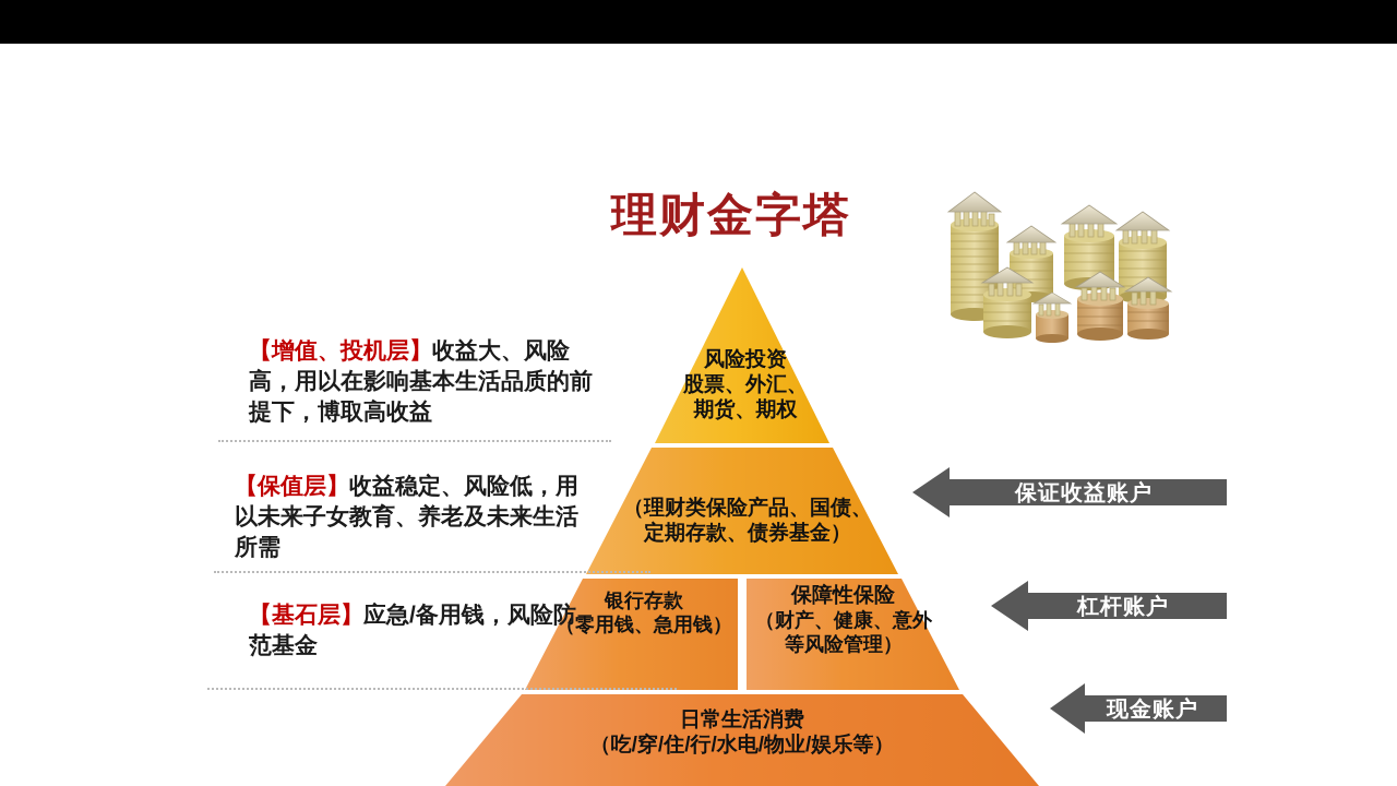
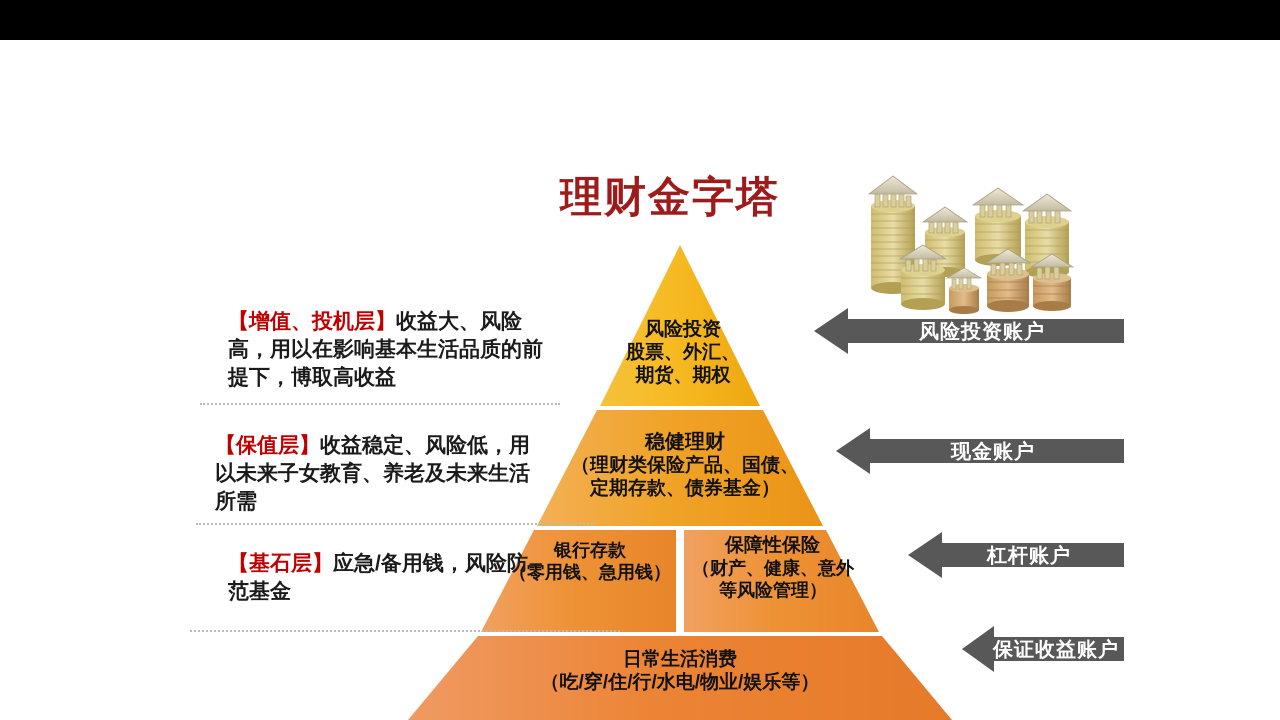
  理财金字塔
  风险投资
  股票、外汇、
  期货、期权
+ 稳健理财
  （理财类保险产品、国债、
  定期存款、债券基金）
  银行存款
  （零用钱、急用钱）
  保障性保险
  （财产、健康、意外
  等风险管理）
  日常生活消费
  （吃/穿/住/行/水电/物业/娱乐等）
  【增值、投机层】收益大、风险高，用以在影响基本生活品质的前提下，博取高收益
  【保值层】收益稳定、风险低，用以未来子女教育、养老及未来生活所需
  【基石层】应急/备用钱，风险防范基金
+ 风险投资账户
- 保证收益账户
+ 现金账户
  杠杆账户
- 现金账户
+ 保证收益账户
